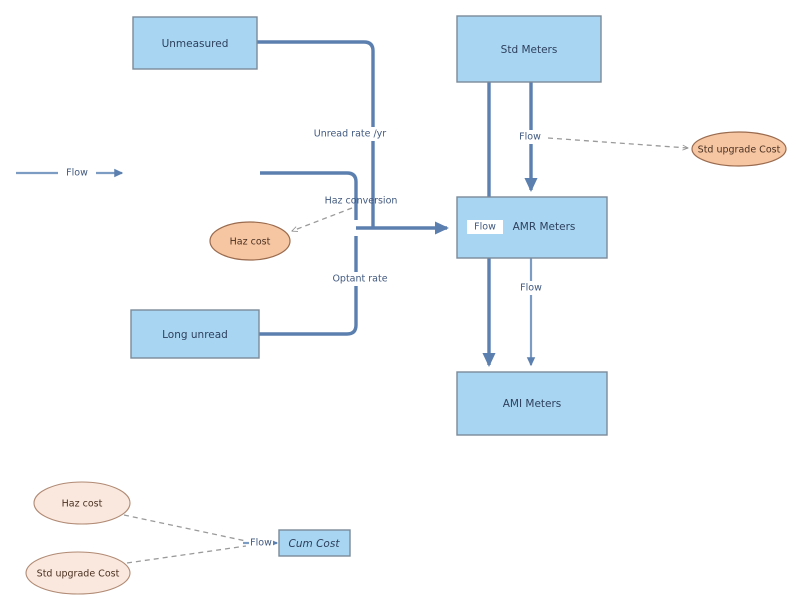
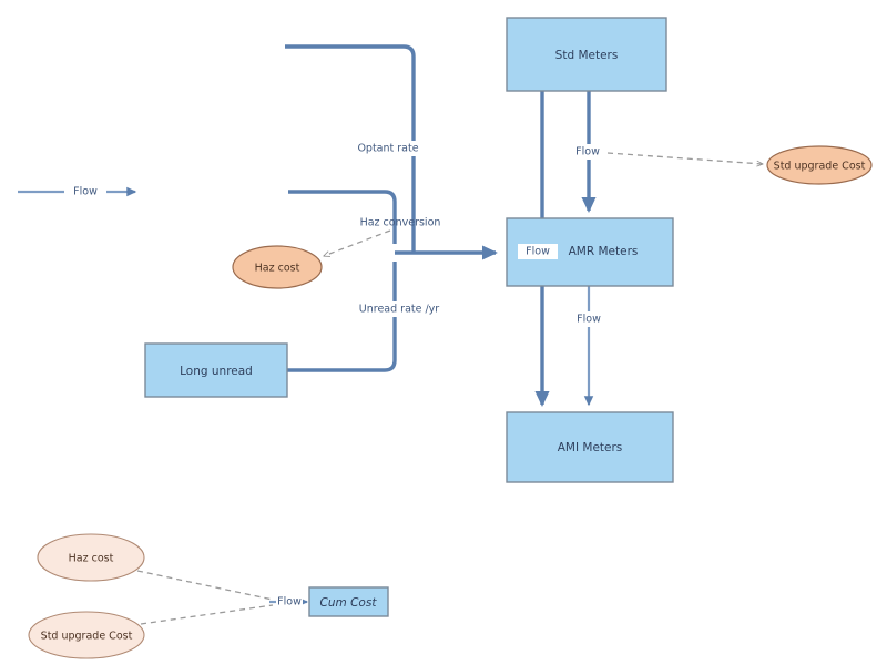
- Unmeasured
  Long unread
  Std Meters
  AMR Meters
  AMI Meters
  Cum Cost
  Haz cost
  Std upgrade Cost
  Haz cost
  Std upgrade Cost
  Flow
- Unread rate /yr
+ Optant rate
  Haz conversion
- Optant rate
+ Unread rate /yr
  Flow
  Flow
  Flow
  Flow
